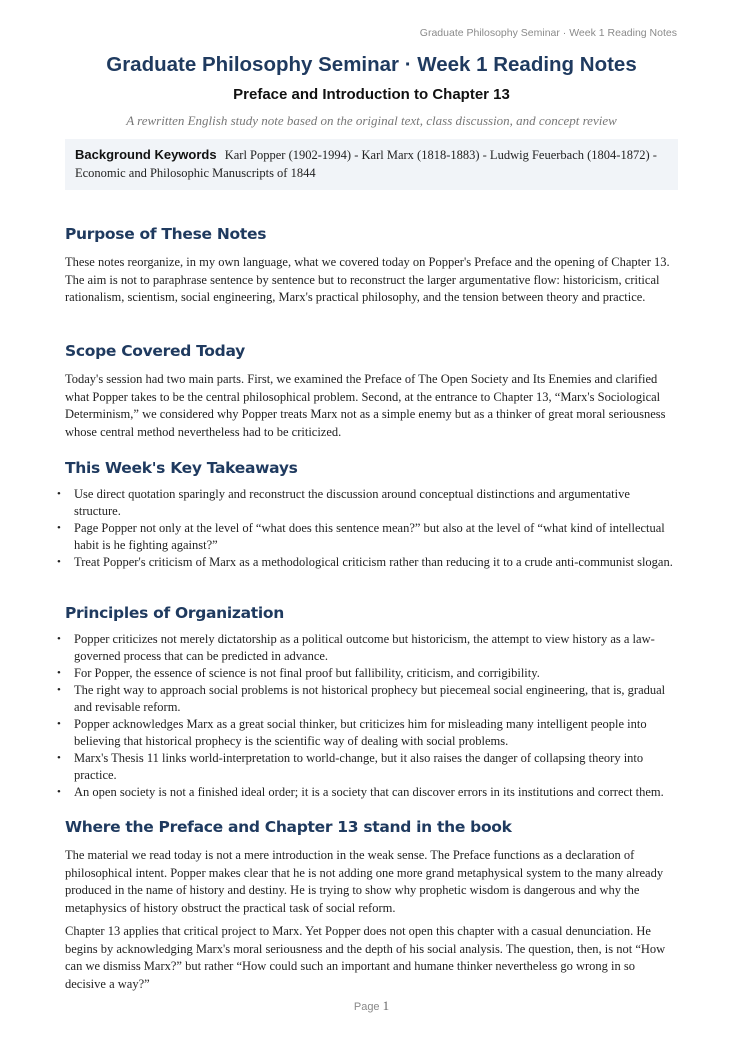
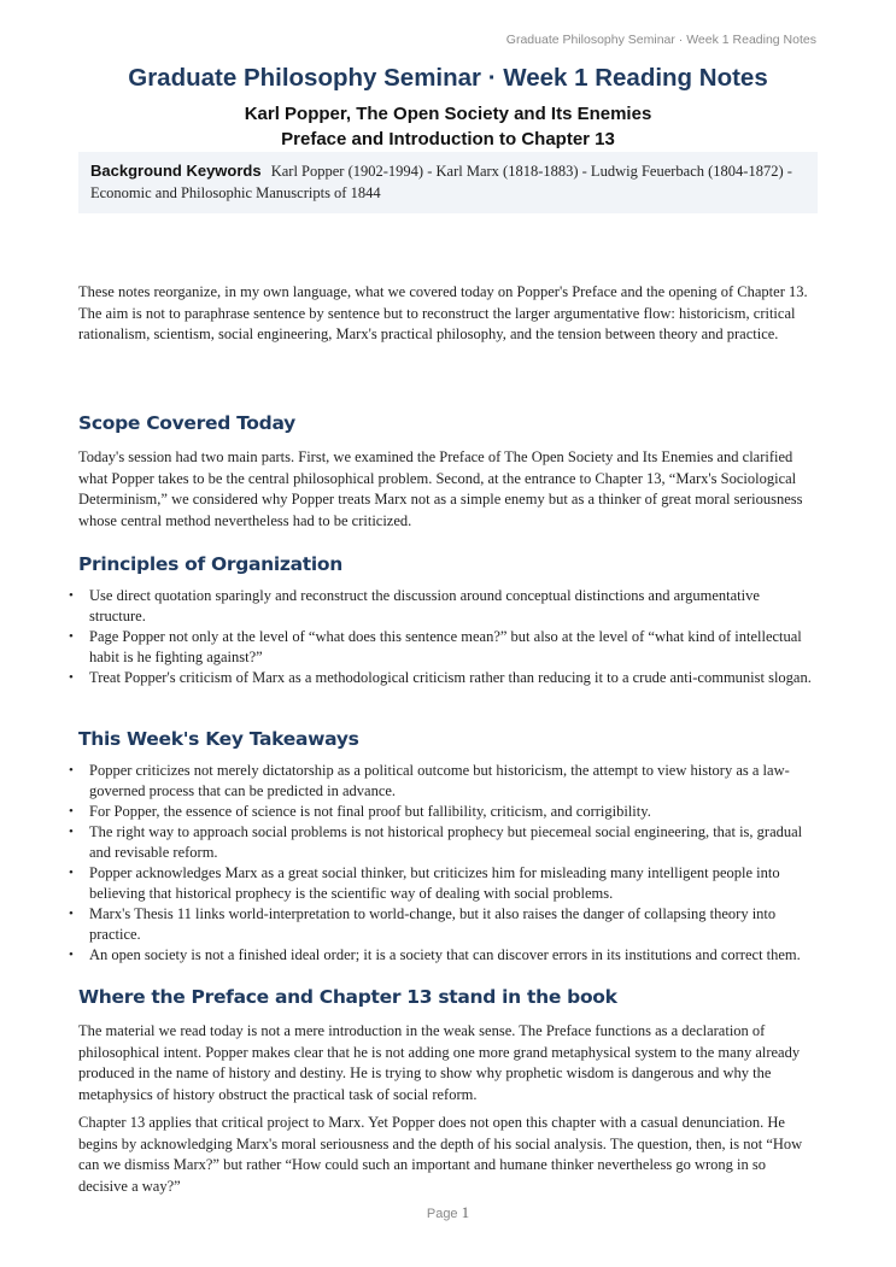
  Graduate Philosophy Seminar · Week 1 Reading Notes
  Graduate Philosophy Seminar · Week 1 Reading Notes
+ Karl Popper, The Open Society and Its Enemies
  Preface and Introduction to Chapter 13
- A rewritten English study note based on the original text, class discussion, and concept review
  Background Keywords Karl Popper (1902-1994) - Karl Marx (1818-1883) - Ludwig Feuerbach (1804-1872) - Economic and Philosophic Manuscripts of 1844
- Purpose of These Notes
  These notes reorganize, in my own language, what we covered today on Popper's Preface and the opening of Chapter 13. The aim is not to paraphrase sentence by sentence but to reconstruct the larger argumentative flow: historicism, critical rationalism, scientism, social engineering, Marx's practical philosophy, and the tension between theory and practice.
  Scope Covered Today
  Today's session had two main parts. First, we examined the Preface of The Open Society and Its Enemies and clarified what Popper takes to be the central philosophical problem. Second, at the entrance to Chapter 13, “Marx's Sociological Determinism,” we considered why Popper treats Marx not as a simple enemy but as a thinker of great moral seriousness whose central method nevertheless had to be criticized.
- This Week's Key Takeaways
+ Principles of Organization
  •
  Use direct quotation sparingly and reconstruct the discussion around conceptual distinctions and argumentative structure.
  •
  Page Popper not only at the level of “what does this sentence mean?” but also at the level of “what kind of intellectual habit is he fighting against?”
  •
  Treat Popper's criticism of Marx as a methodological criticism rather than reducing it to a crude anti-communist slogan.
- Principles of Organization
+ This Week's Key Takeaways
  •
  Popper criticizes not merely dictatorship as a political outcome but historicism, the attempt to view history as a law-governed process that can be predicted in advance.
  •
  For Popper, the essence of science is not final proof but fallibility, criticism, and corrigibility.
  •
  The right way to approach social problems is not historical prophecy but piecemeal social engineering, that is, gradual and revisable reform.
  •
  Popper acknowledges Marx as a great social thinker, but criticizes him for misleading many intelligent people into believing that historical prophecy is the scientific way of dealing with social problems.
  •
  Marx's Thesis 11 links world-interpretation to world-change, but it also raises the danger of collapsing theory into practice.
  •
  An open society is not a finished ideal order; it is a society that can discover errors in its institutions and correct them.
  Where the Preface and Chapter 13 stand in the book
  The material we read today is not a mere introduction in the weak sense. The Preface functions as a declaration of philosophical intent. Popper makes clear that he is not adding one more grand metaphysical system to the many already produced in the name of history and destiny. He is trying to show why prophetic wisdom is dangerous and why the metaphysics of history obstruct the practical task of social reform.
  Chapter 13 applies that critical project to Marx. Yet Popper does not open this chapter with a casual denunciation. He begins by acknowledging Marx's moral seriousness and the depth of his social analysis. The question, then, is not “How can we dismiss Marx?” but rather “How could such an important and humane thinker nevertheless go wrong in so decisive a way?”
  Page 1
